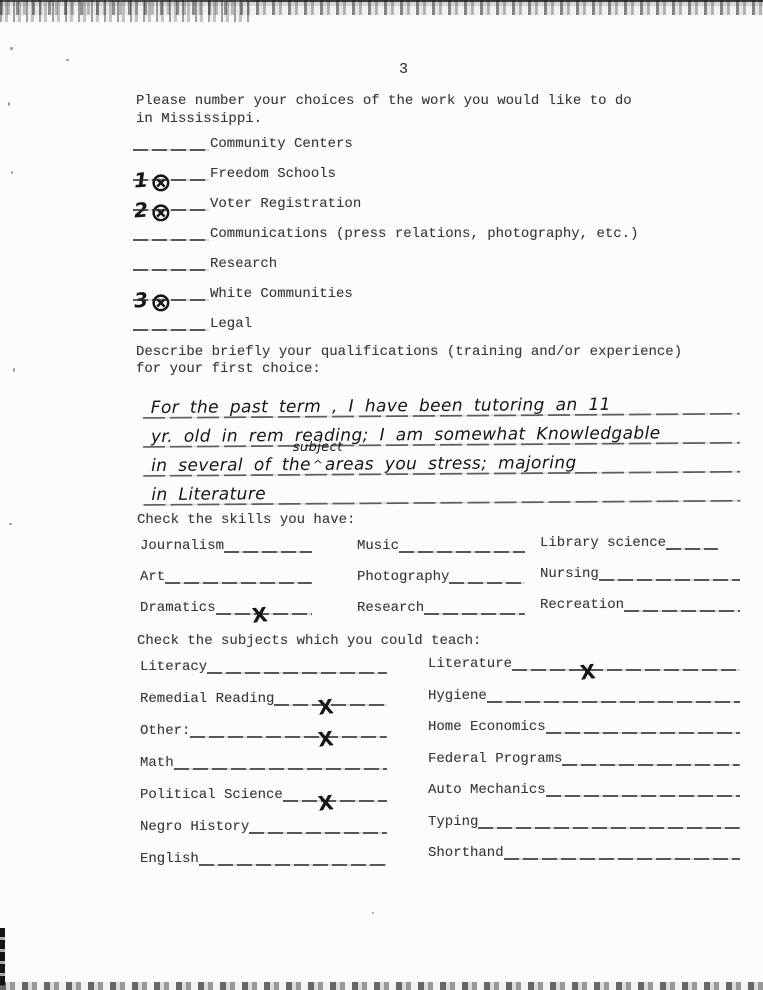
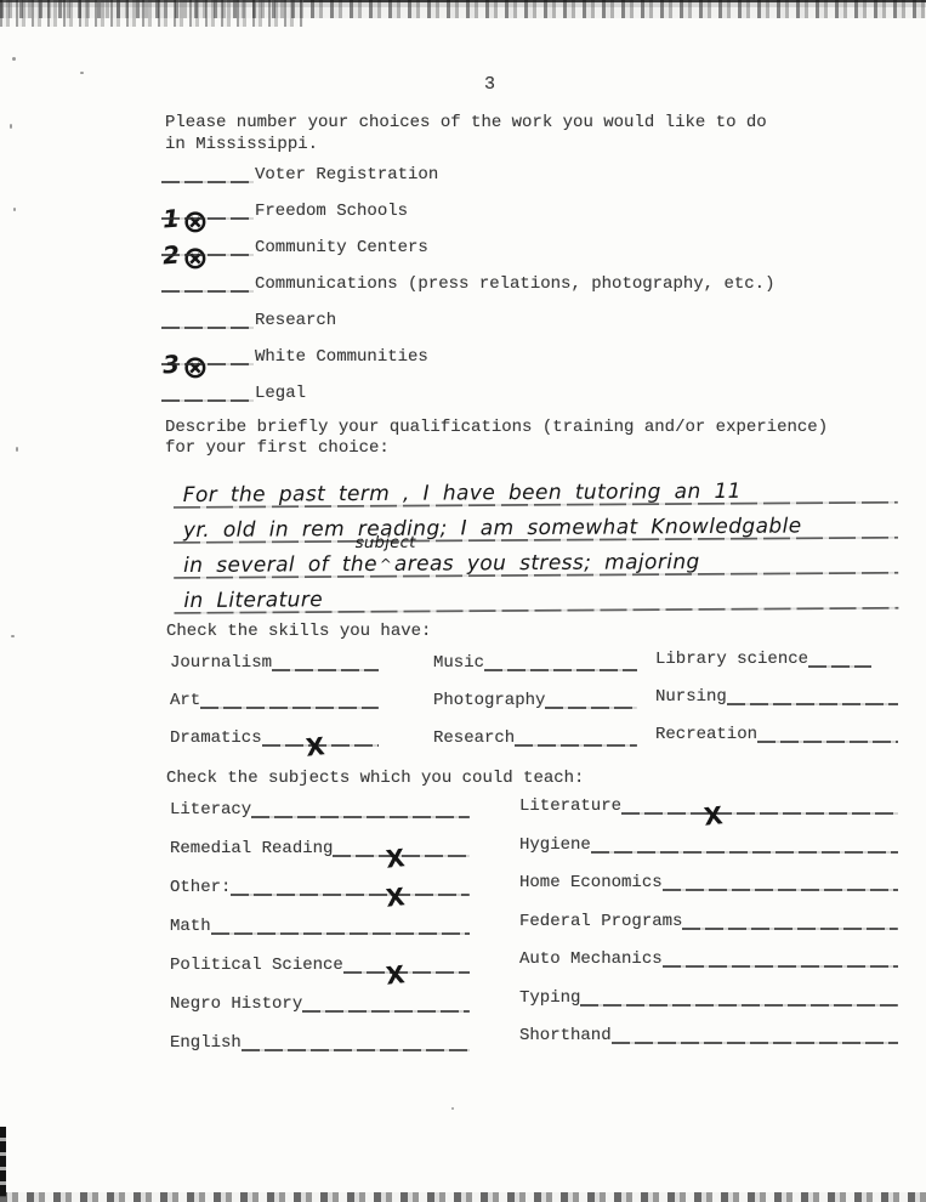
  3
  Please number your choices of the work you would like to do
  in Mississippi.
- Community Centers
+ Voter Registration
  ⊗
  Freedom Schools
  ⊗
- Voter Registration
+ Community Centers
  Communications (press relations, photography, etc.)
  Research
  ⊗
  White Communities
  Legal
  Describe briefly your qualifications (training and/or experience)
  for your first choice:
  For the past term , I have been tutoring an 11
  yr. old in rem reading; I am somewhat Knowledgable
  in several of the
  subject
  ^
  areas you stress; majoring
  in Literature
  Check the skills you have:
  Journalism
  Art
  Dramatics
  Music
  Photography
  Research
  Library science
  Nursing
  Recreation
  Check the subjects which you could teach:
  Literacy
  Remedial Reading
  Other:
  Math
  Political Science
  Negro History
  English
  Literature
  Hygiene
  Home Economics
  Federal Programs
  Auto Mechanics
  Typing
  Shorthand
